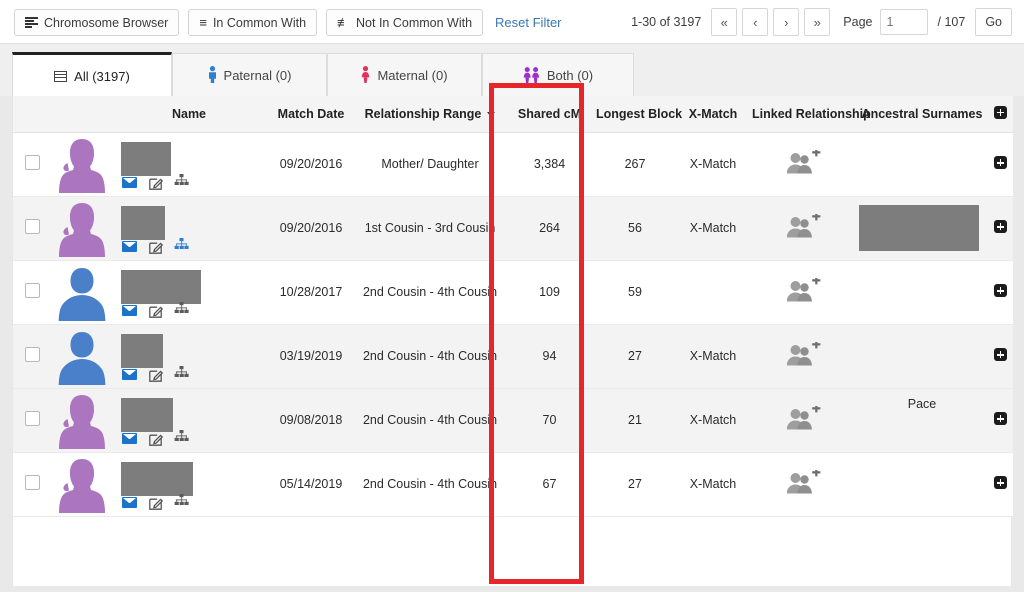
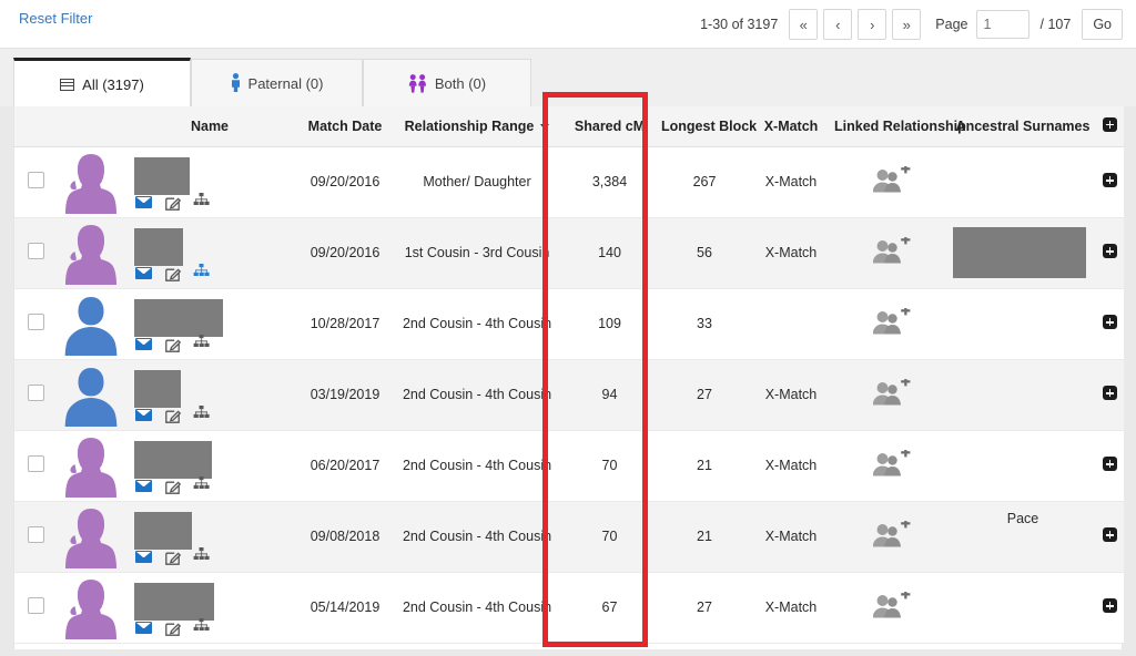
- Chromosome Browser
- ≡
- In Common With
- ≢
- Not In Common With
  Reset Filter
  1-30 of 3197
  «
  ‹
  ›
  »
  Page
  1
  / 107
  Go
  All (3197)
  Paternal (0)
- Maternal (0)
  Both (0)
  		Name	Match Date	Relationship Range	Shared cM	Longest Block	X-Match	Linked Relationsh	Ancestral Surnames
  			09/20/2016	Mother/ Daughter	3,384	267	X-Match
- 			09/20/2016	1st Cousin - 3rd Cousin	264	56	X-Match
+ 			09/20/2016	1st Cousin - 3rd Cousin	140	56	X-Match
- 			10/28/2017	2nd Cousin - 4th Cousin	109	59
+ 			10/28/2017	2nd Cousin - 4th Cousin	109	33
  			03/19/2019	2nd Cousin - 4th Cousin	94	27	X-Match
+ 			06/20/2017	2nd Cousin - 4th Cousin	70	21	X-Match
  			09/08/2018	2nd Cousin - 4th Cousin	70	21	X-Match		Pace
  			05/14/2019	2nd Cousin - 4th Cousin	67	27	X-Match
